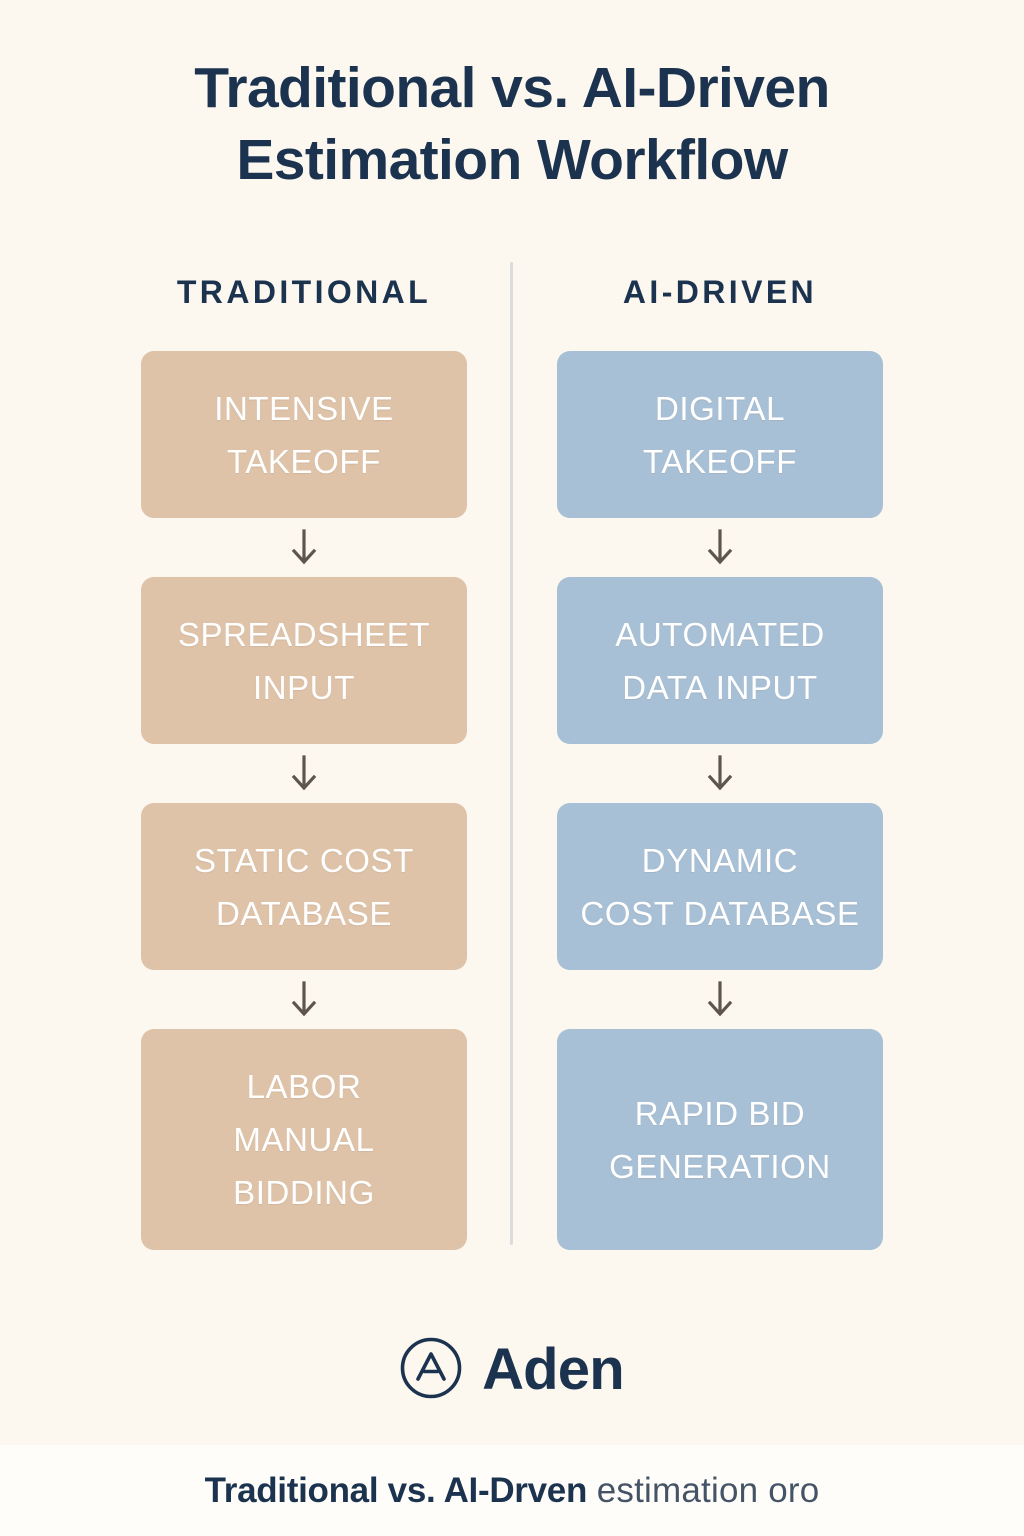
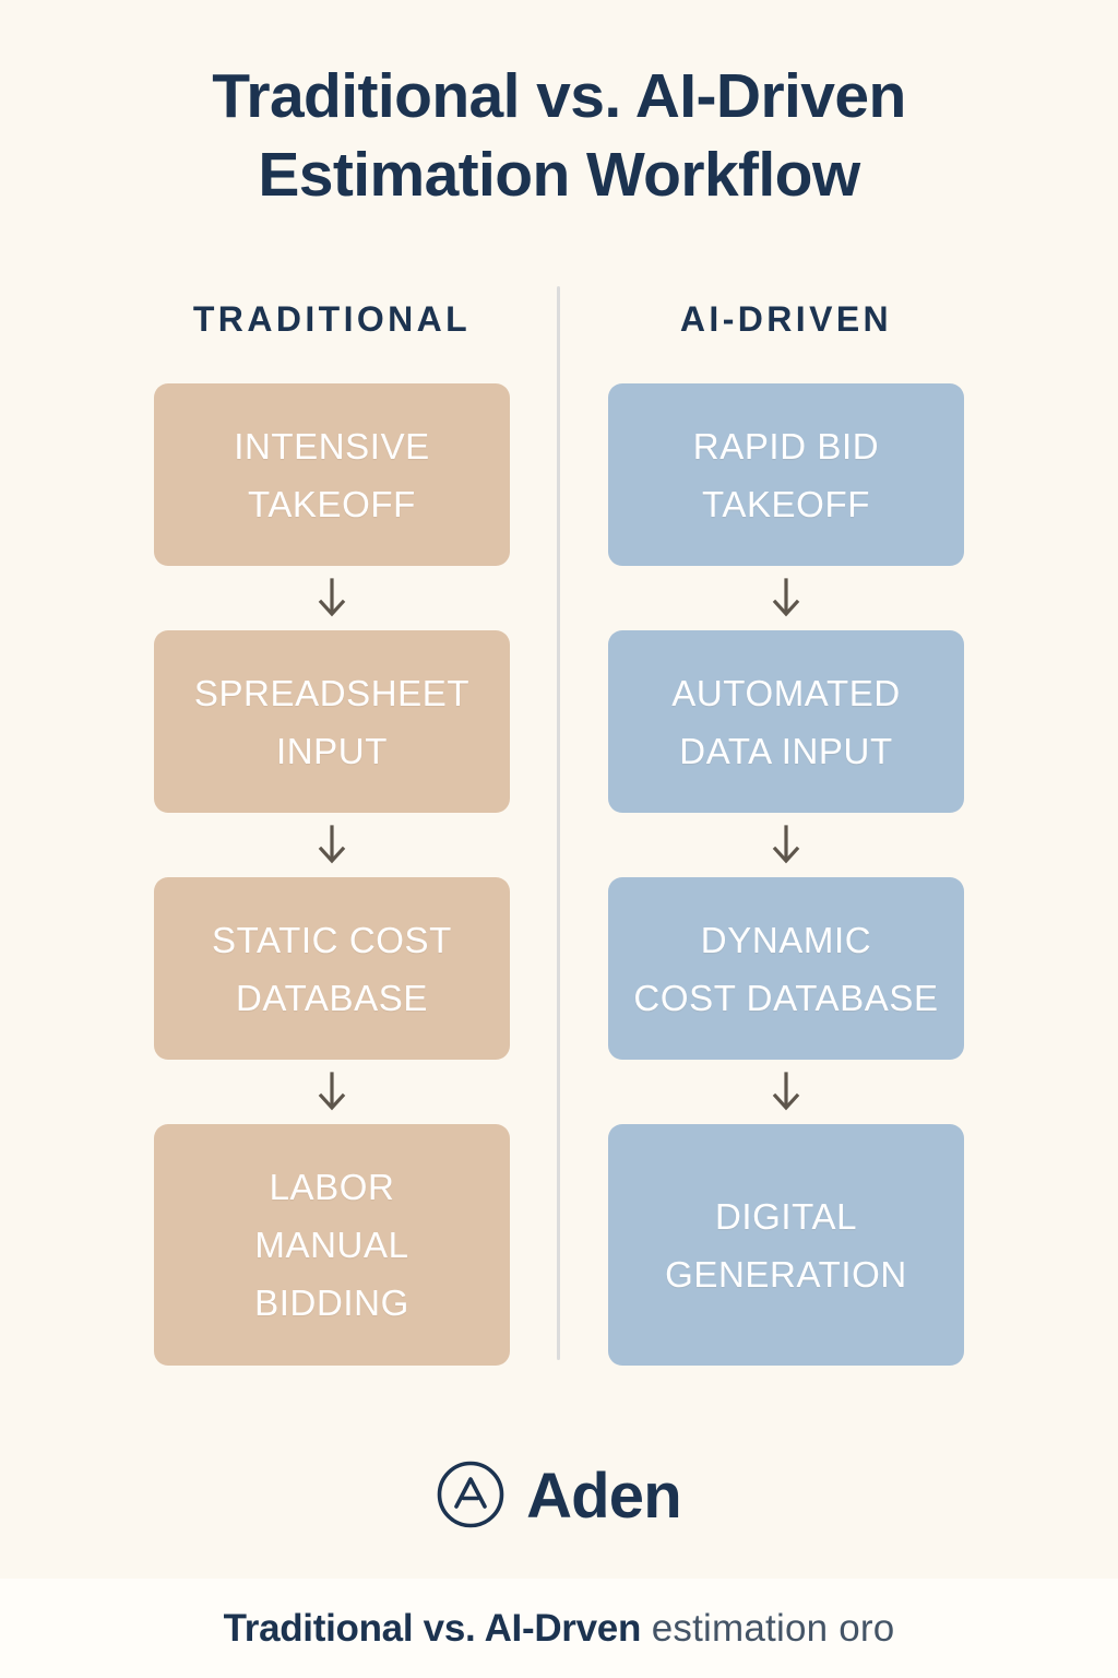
  Traditional vs. AI-Driven
  Estimation Workflow
  TRADITIONAL
  AI-DRIVEN
  INTENSIVE
  TAKEOFF
  SPREADSHEET
  INPUT
  STATIC COST
  DATABASE
  LABOR
  MANUAL
  BIDDING
- DIGITAL
+ RAPID BID
  TAKEOFF
  AUTOMATED
  DATA INPUT
  DYNAMIC
  COST DATABASE
- RAPID BID
+ DIGITAL
  GENERATION
  Aden
  Traditional vs. AI-Drven estimation oro
